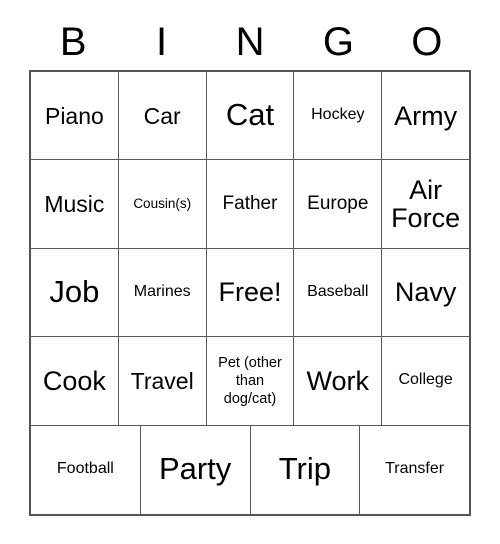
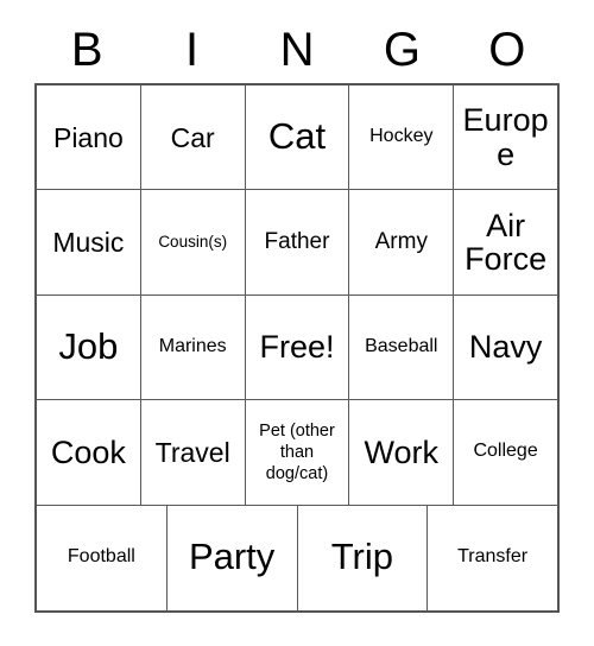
  B
  I
  N
  G
  O
  Piano
  Car
  Cat
  Hockey
- Army
+ Europe
  Music
  Cousin(s)
  Father
- Europe
+ Army
  Air Force
  Job
  Marines
  Free!
  Baseball
  Navy
  Cook
  Travel
  Pet (other than dog/cat)
  Work
  College
  Football
  Party
  Trip
  Transfer
